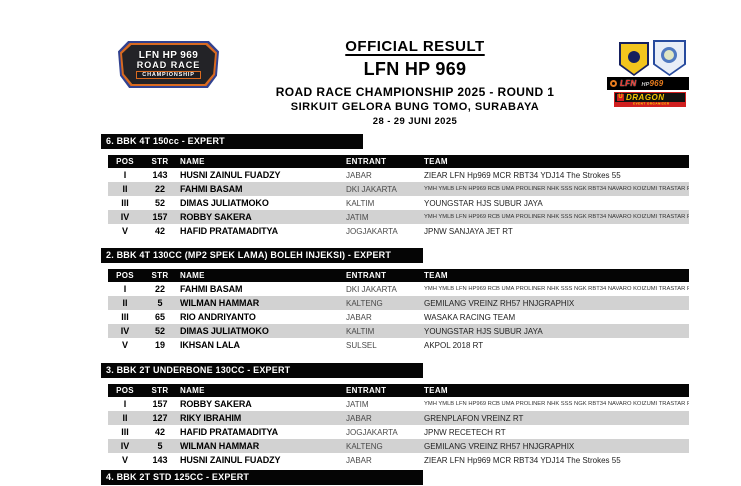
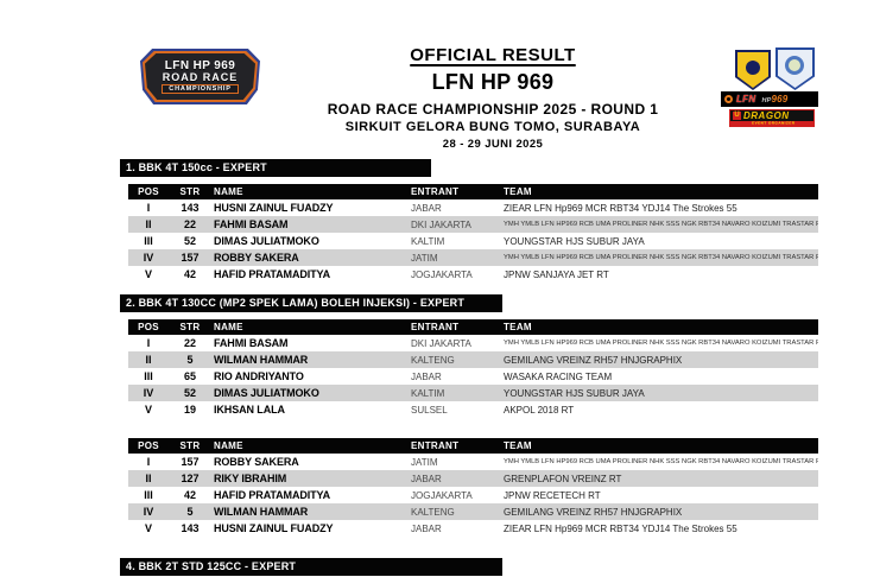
  LFN HP 969
  ROAD RACE
  OFFICIAL RESULT
  LFN HP 969
  ROAD RACE CHAMPIONSHIP 2025 - ROUND 1
  SIRKUIT GELORA BUNG TOMO, SURABAYA
  28 - 29 JUNI 2025
  LFN
  DRAGON
- 6. BBK 4T 150cc - EXPERT
+ 1. BBK 4T 150cc - EXPERT
  POS
  STR
  NAME
  ENTRANT
  TEAM
  I
  143
  HUSNI ZAINUL FUADZY
  JABAR
  ZIEAR LFN Hp969 MCR RBT34 YDJ14 The Strokes 55
  II
  22
  FAHMI BASAM
  DKI JAKARTA
  III
  52
  DIMAS JULIATMOKO
  KALTIM
  YOUNGSTAR HJS SUBUR JAYA
  IV
  157
  ROBBY SAKERA
  JATIM
  V
  42
  HAFID PRATAMADITYA
  JOGJAKARTA
  JPNW SANJAYA JET RT
  2. BBK 4T 130CC (MP2 SPEK LAMA) BOLEH INJEKSI) - EXPERT
  POS
  STR
  NAME
  ENTRANT
  TEAM
  I
  22
  FAHMI BASAM
  DKI JAKARTA
  II
  5
  WILMAN HAMMAR
  KALTENG
  GEMILANG VREINZ RH57 HNJGRAPHIX
  III
  65
  RIO ANDRIYANTO
  JABAR
  WASAKA RACING TEAM
  IV
  52
  DIMAS JULIATMOKO
  KALTIM
  YOUNGSTAR HJS SUBUR JAYA
  V
  19
  IKHSAN LALA
  SULSEL
  AKPOL 2018 RT
- 3. BBK 2T UNDERBONE 130CC - EXPERT
  POS
  STR
  NAME
  ENTRANT
  TEAM
  I
  157
  ROBBY SAKERA
  JATIM
  II
  127
  RIKY IBRAHIM
  JABAR
  GRENPLAFON VREINZ RT
  III
  42
  HAFID PRATAMADITYA
  JOGJAKARTA
  JPNW RECETECH RT
  IV
  5
  WILMAN HAMMAR
  KALTENG
  GEMILANG VREINZ RH57 HNJGRAPHIX
  V
  143
  HUSNI ZAINUL FUADZY
  JABAR
  ZIEAR LFN Hp969 MCR RBT34 YDJ14 The Strokes 55
  4. BBK 2T STD 125CC - EXPERT
